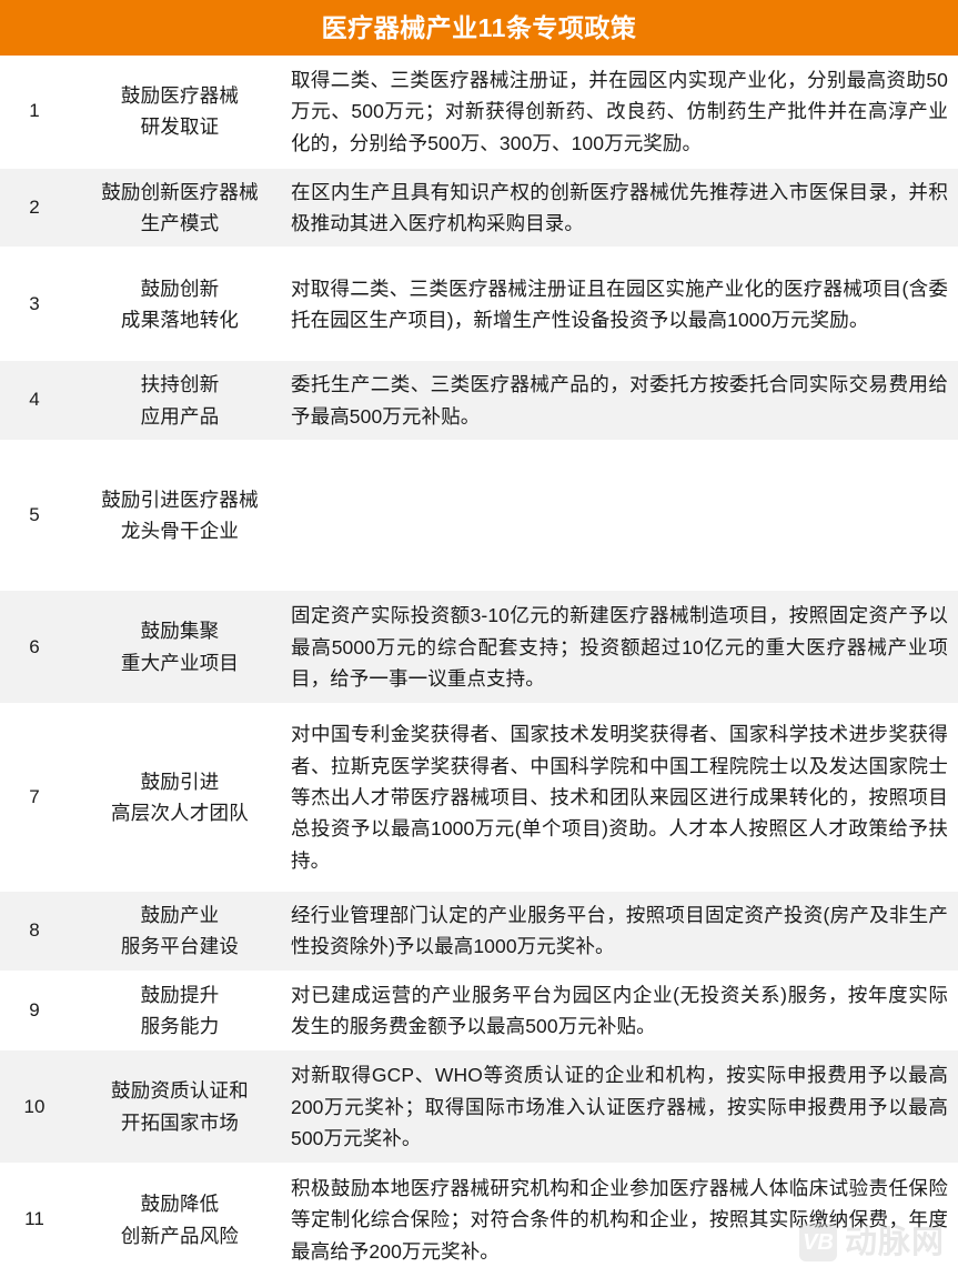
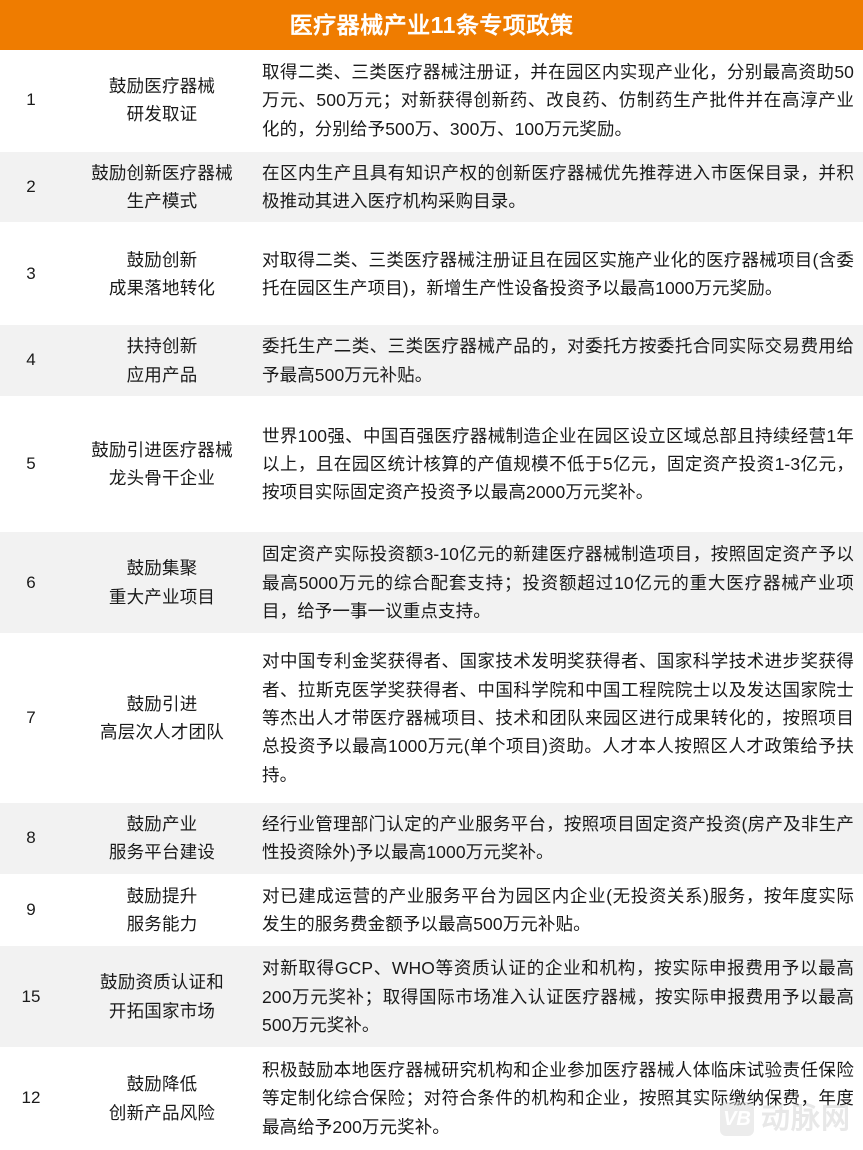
  医疗器械产业11条专项政策
  1
  鼓励医疗器械
  研发取证
  取得二类、三类医疗器械注册证，并在园区内实现产业化，分别最高资助50万元、500万元；对新获得创新药、改良药、仿制药生产批件并在高淳产业化的，分别给予500万、300万、100万元奖励。
  2
  鼓励创新医疗器械
  生产模式
  在区内生产且具有知识产权的创新医疗器械优先推荐进入市医保目录，并积极推动其进入医疗机构采购目录。
  3
  鼓励创新
  成果落地转化
  对取得二类、三类医疗器械注册证且在园区实施产业化的医疗器械项目(含委托在园区生产项目)，新增生产性设备投资予以最高1000万元奖励。
  4
  扶持创新
  应用产品
  委托生产二类、三类医疗器械产品的，对委托方按委托合同实际交易费用给予最高500万元补贴。
  5
  鼓励引进医疗器械
  龙头骨干企业
+ 世界100强、中国百强医疗器械制造企业在园区设立区域总部且持续经营1年以上，且在园区统计核算的产值规模不低于5亿元，固定资产投资1-3亿元，按项目实际固定资产投资予以最高2000万元奖补。
  6
  鼓励集聚
  重大产业项目
  固定资产实际投资额3-10亿元的新建医疗器械制造项目，按照固定资产予以最高5000万元的综合配套支持；投资额超过10亿元的重大医疗器械产业项目，给予一事一议重点支持。
  7
  鼓励引进
  高层次人才团队
  对中国专利金奖获得者、国家技术发明奖获得者、国家科学技术进步奖获得者、拉斯克医学奖获得者、中国科学院和中国工程院院士以及发达国家院士等杰出人才带医疗器械项目、技术和团队来园区进行成果转化的，按照项目总投资予以最高1000万元(单个项目)资助。人才本人按照区人才政策给予扶持。
  8
  鼓励产业
  服务平台建设
  经行业管理部门认定的产业服务平台，按照项目固定资产投资(房产及非生产性投资除外)予以最高1000万元奖补。
  9
  鼓励提升
  服务能力
  对已建成运营的产业服务平台为园区内企业(无投资关系)服务，按年度实际发生的服务费金额予以最高500万元补贴。
- 10
+ 15
  鼓励资质认证和
  开拓国家市场
  对新取得GCP、WHO等资质认证的企业和机构，按实际申报费用予以最高200万元奖补；取得国际市场准入认证医疗器械，按实际申报费用予以最高500万元奖补。
- 11
+ 12
  鼓励降低
  创新产品风险
  积极鼓励本地医疗器械研究机构和企业参加医疗器械人体临床试验责任保险等定制化综合保险；对符合条件的机构和企业，按照其实际缴纳保费，年度最高给予200万元奖补。
  动脉网
